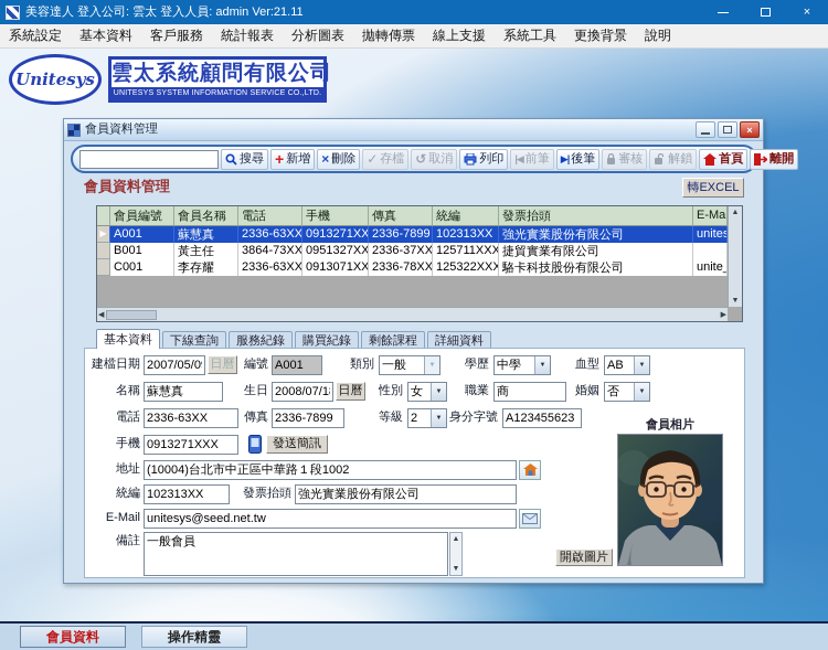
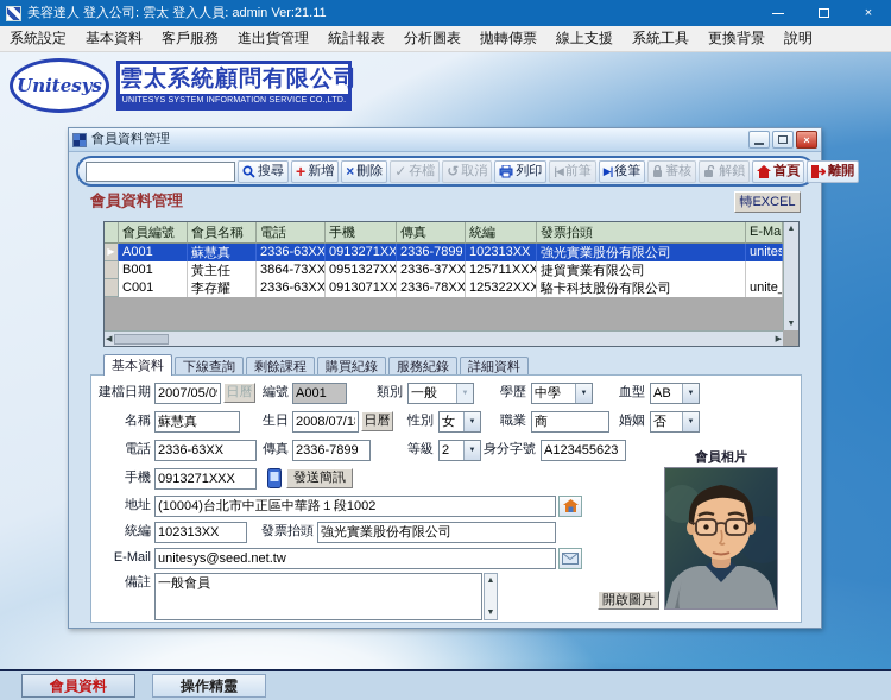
  美容達人 登入公司: 雲太 登入人員: admin Ver:21.11
  ×
  系統設定
  基本資料
  客戶服務
+ 進出貨管理
  統計報表
  分析圖表
  拋轉傳票
  線上支援
  系統工具
  更換背景
  說明
  Unitesys
  雲太系統顧問有限公司
  會員資料管理
  ×
  搜尋
  +
  新增
  ×
  刪除
  ✓
  存檔
  ↺
  取消
  列印
  |◀
  前筆
  ▶|
  後筆
  審核
  解鎖
  首頁
  離開
  會員資料管理
  轉EXCEL
  會員編號
  會員名稱
  電話
  手機
  傳真
  統編
  發票抬頭
  ▶
  A001
  蘇慧真
  2336-63XX
  0913271XX
  2336-7899
  102313XX
  強光實業股份有限公司
  unites
  B001
  黃主任
  3864-73XX
  0951327XX
  2336-37XX
  125711XXX
  捷貿實業有限公司
  C001
  李存耀
  2336-63XX
  0913071XX
  2336-78XX
  125322XXX
  駱卡科技股份有限公司
  unite_
  基本資料
  下線查詢
- 服務紀錄
+ 剩餘課程
  購買紀錄
- 剩餘課程
+ 服務紀錄
  詳細資料
  建檔日期
  2007/05/0
  日曆
  編號
  A001
  類別
  一般
  學歷
  中學
  血型
  AB
  名稱
  蘇慧真
  生日
  2008/07/1
  日曆
  性別
  女
  職業
  商
  婚姻
  否
  電話
  2336-63XX
  傳真
  2336-7899
  等級
  2
  身分字號
  A123455623
  手機
  0913271XXX
  發送簡訊
  地址
  (10004)台北市中正區中華路１段1002
  統編
  102313XX
  發票抬頭
  強光實業股份有限公司
  E-Mail
  unitesys@seed.net.tw
  備註
  一般會員
  會員相片
  開啟圖片
  會員資料
  操作精靈
